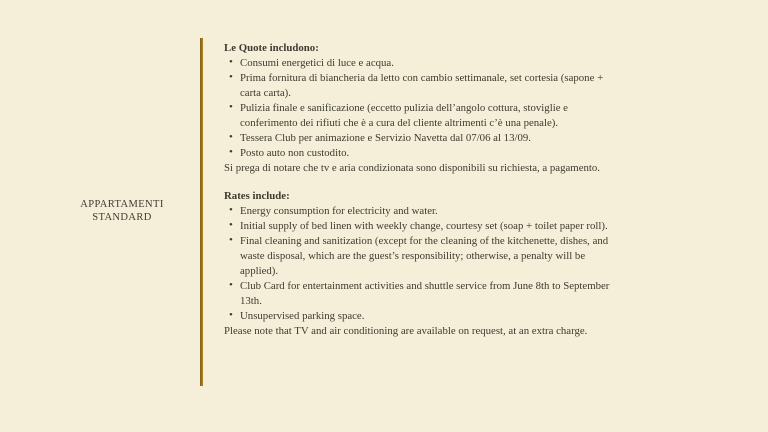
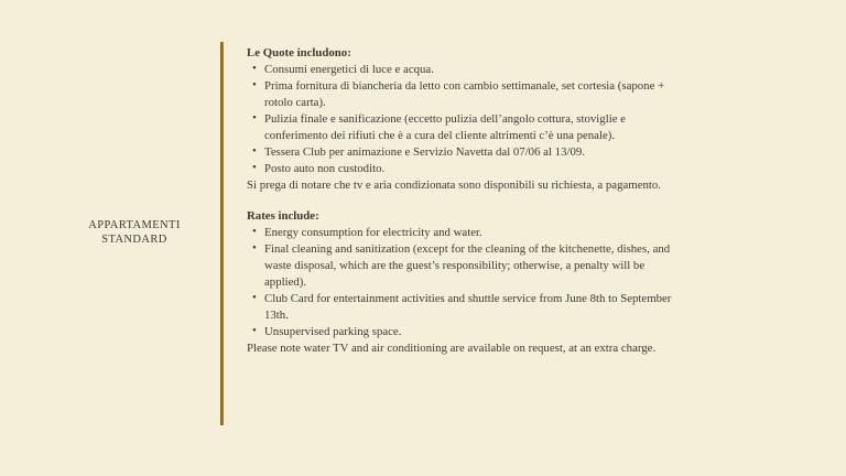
  APPARTAMENTI
  STANDARD
  Le Quote includono:
  Consumi energetici di luce e acqua.
- Prima fornitura di biancheria da letto con cambio settimanale, set cortesia (sapone + carta carta).
+ Prima fornitura di biancheria da letto con cambio settimanale, set cortesia (sapone + rotolo carta).
  Pulizia finale e sanificazione (eccetto pulizia dell’angolo cottura, stoviglie e conferimento dei rifiuti che è a cura del cliente altrimenti c’è una penale).
  Tessera Club per animazione e Servizio Navetta dal 07/06 al 13/09.
  Posto auto non custodito.
  Si prega di notare che tv e aria condizionata sono disponibili su richiesta, a pagamento.
  Rates include:
  Energy consumption for electricity and water.
- Initial supply of bed linen with weekly change, courtesy set (soap + toilet paper roll).
  Final cleaning and sanitization (except for the cleaning of the kitchenette, dishes, and waste disposal, which are the guest’s responsibility; otherwise, a penalty will be applied).
  Club Card for entertainment activities and shuttle service from June 8th to September 13th.
  Unsupervised parking space.
- Please note that TV and air conditioning are available on request, at an extra charge.
+ Please note water TV and air conditioning are available on request, at an extra charge.
